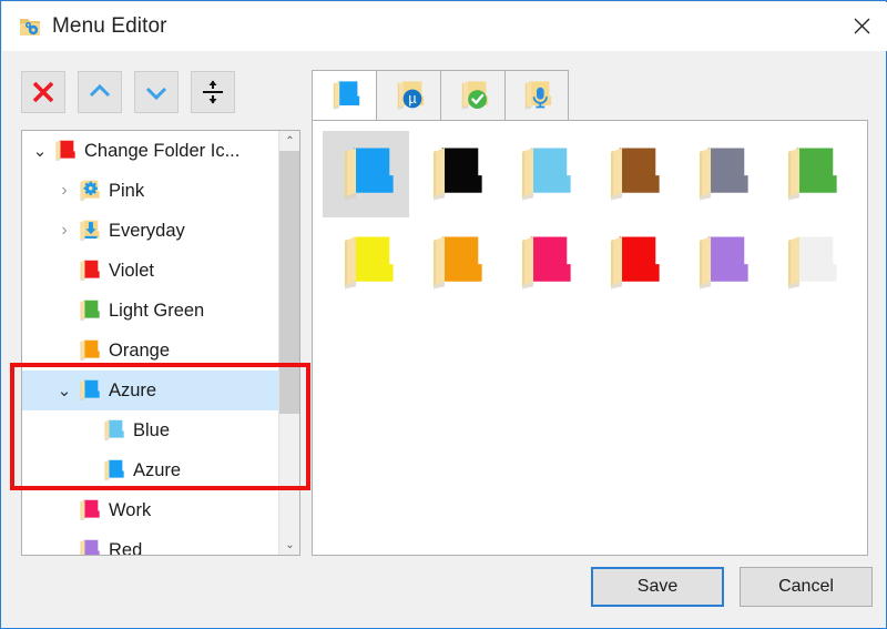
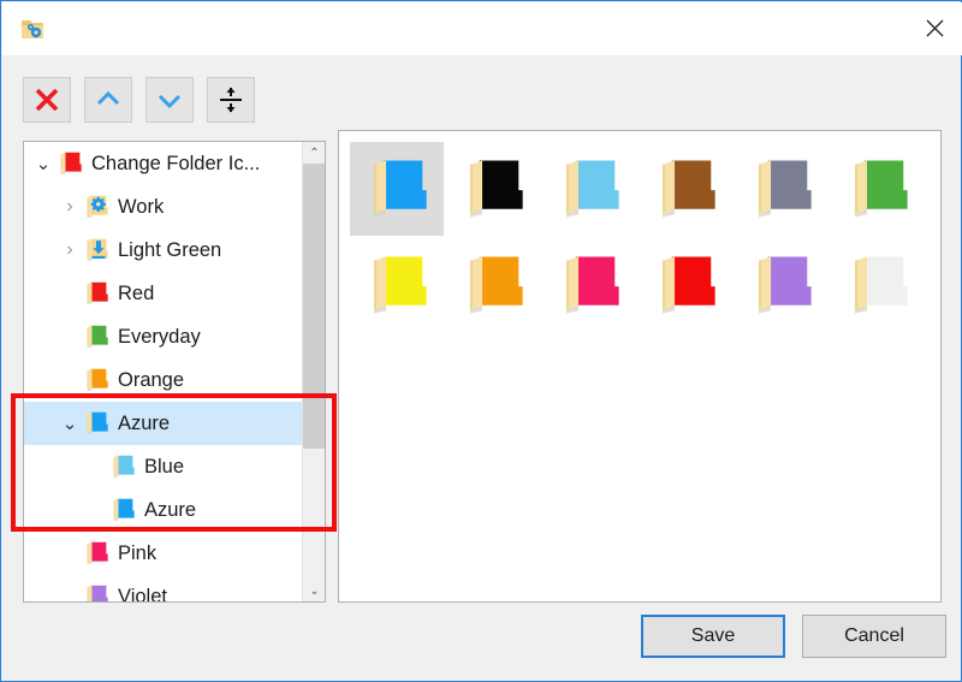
- Menu Editor
  ⌄
  Change Folder Ic...
  ›
- Pink
+ Work
  ›
- Everyday
+ Light Green
- Violet
+ Red
- Light Green
+ Everyday
  Orange
  ⌄
  Azure
  Blue
  Azure
- Work
+ Pink
- Red
+ Violet
  ⌃
  ⌄
- µ
  Save
  Cancel
